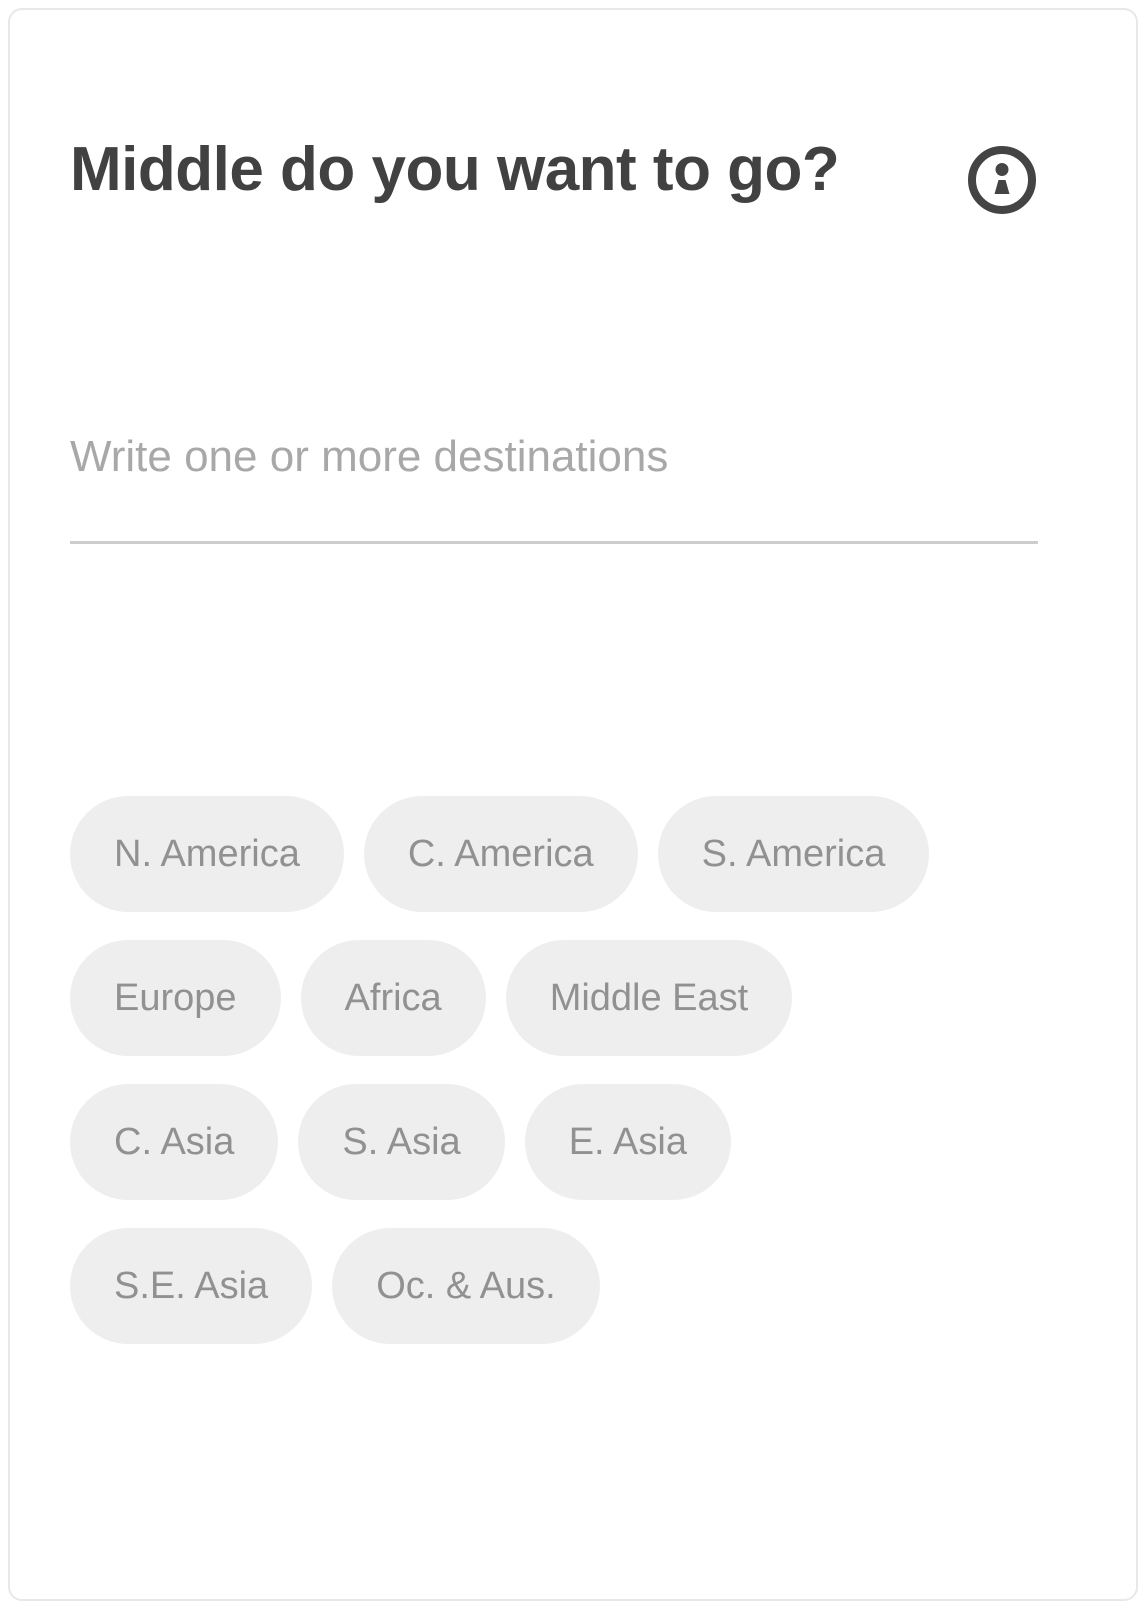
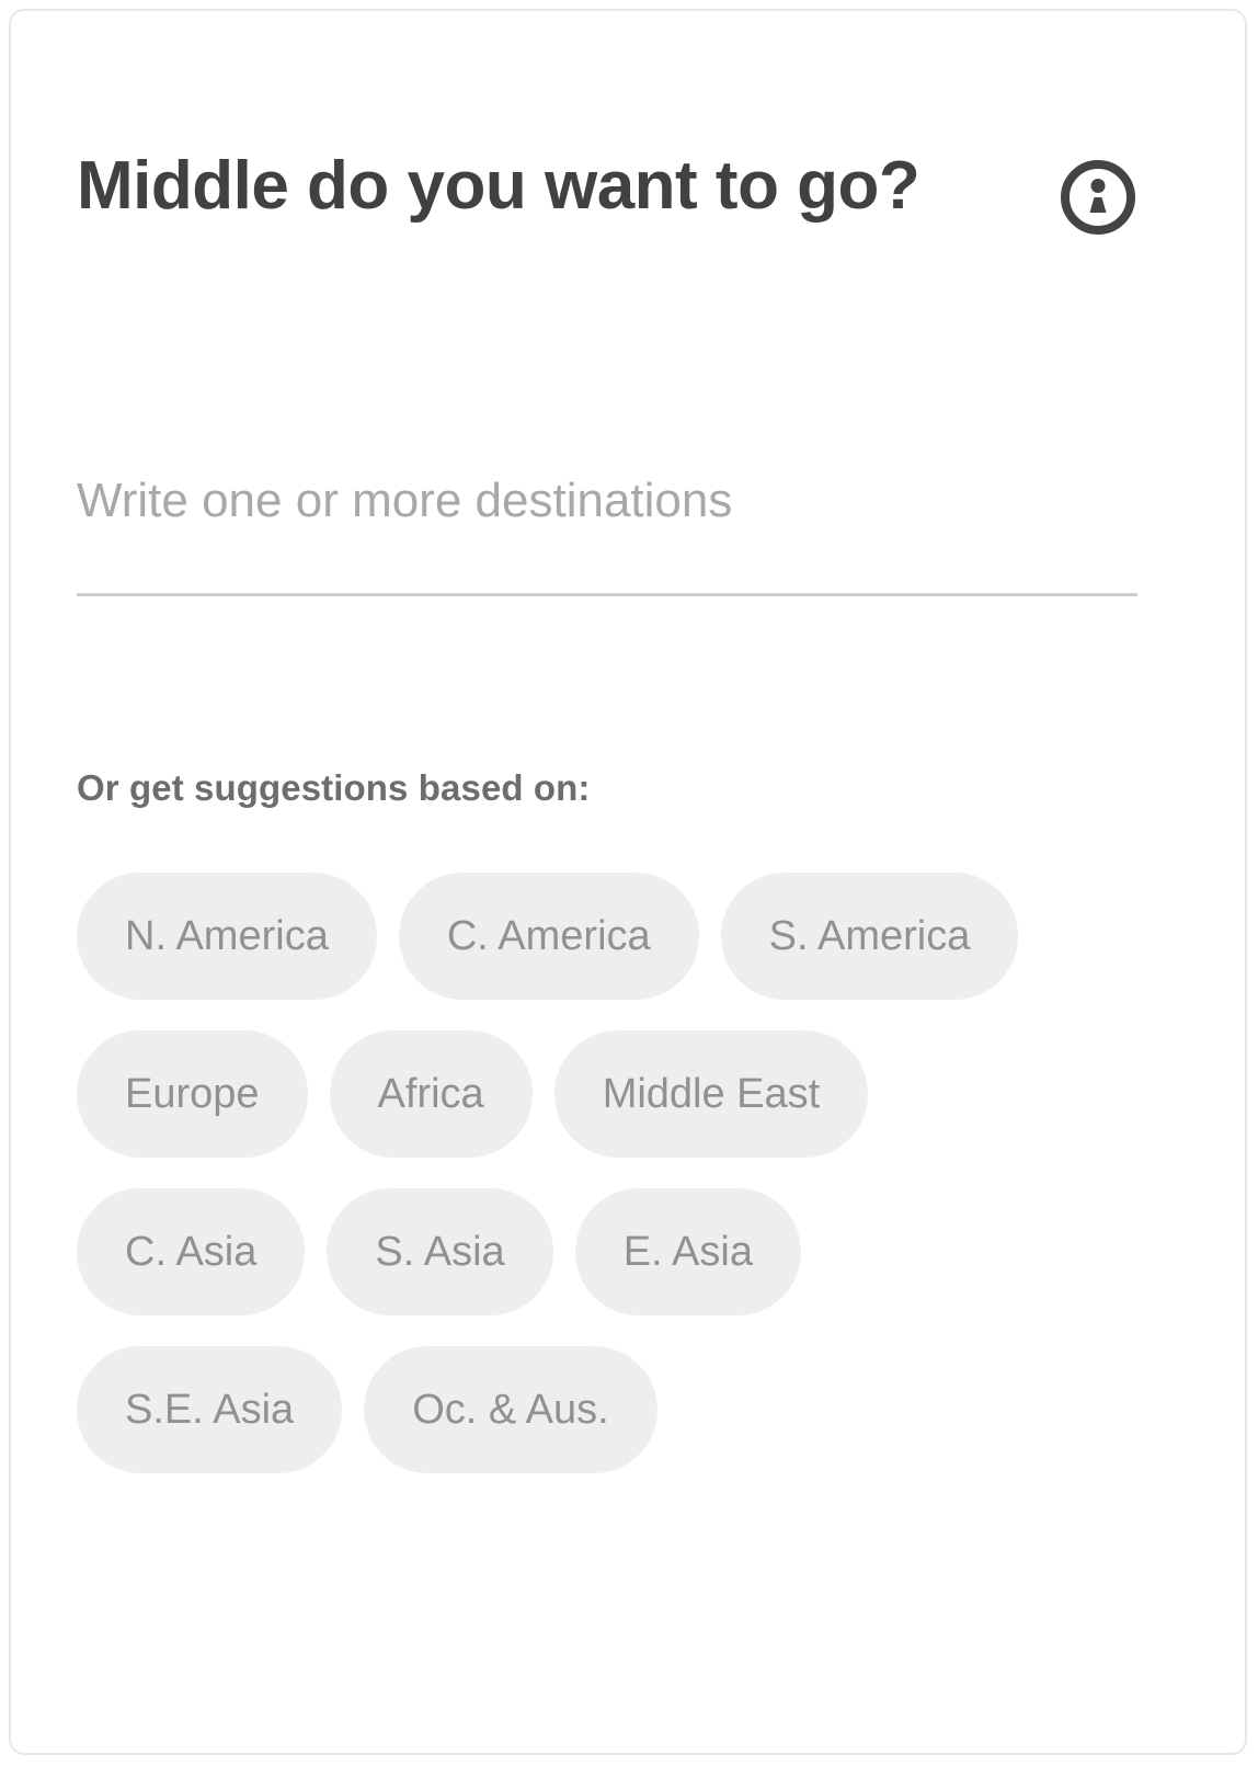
  Middle do you want to go?
  Write one or more destinations
+ Or get suggestions based on:
  N. America
  C. America
  S. America
  Europe
  Africa
  Middle East
  C. Asia
  S. Asia
  E. Asia
  S.E. Asia
  Oc. & Aus.
